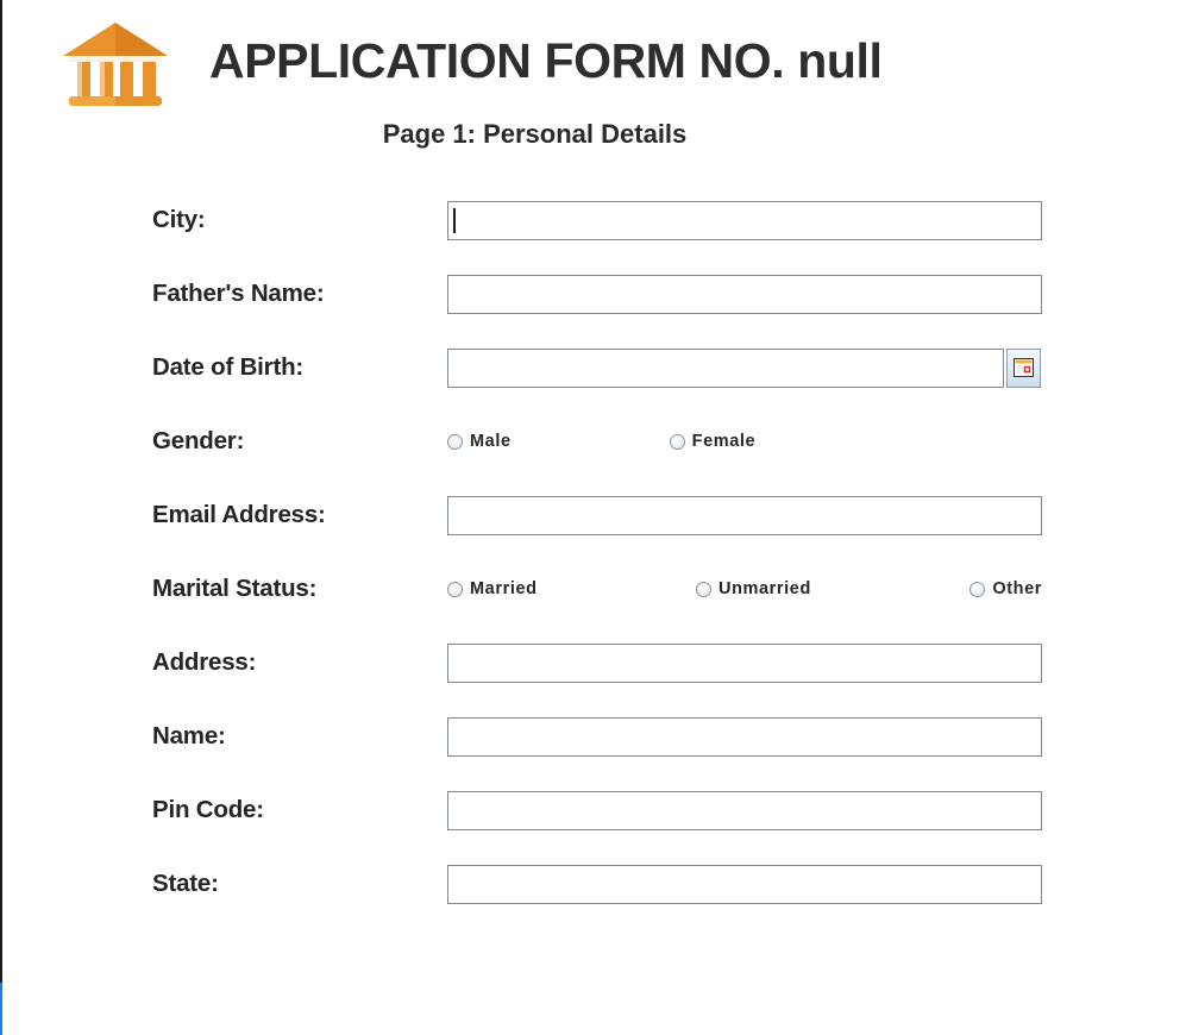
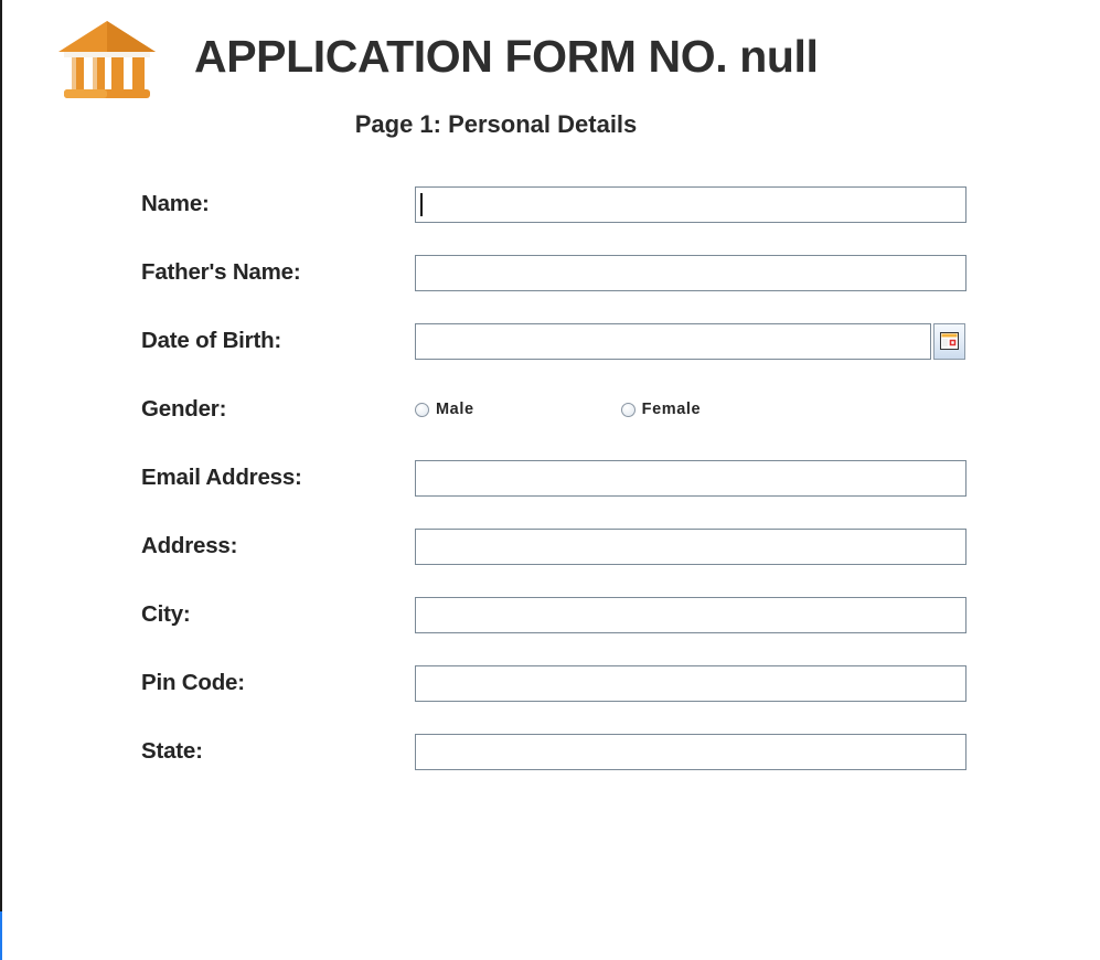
  APPLICATION FORM NO. null
  Page 1: Personal Details
- City:
+ Name:
  Father's Name:
  Date of Birth:
  Gender:
  Male
  Female
  Email Address:
- Marital Status:
- Married
- Unmarried
- Other
  Address:
- Name:
+ City:
  Pin Code:
  State:
